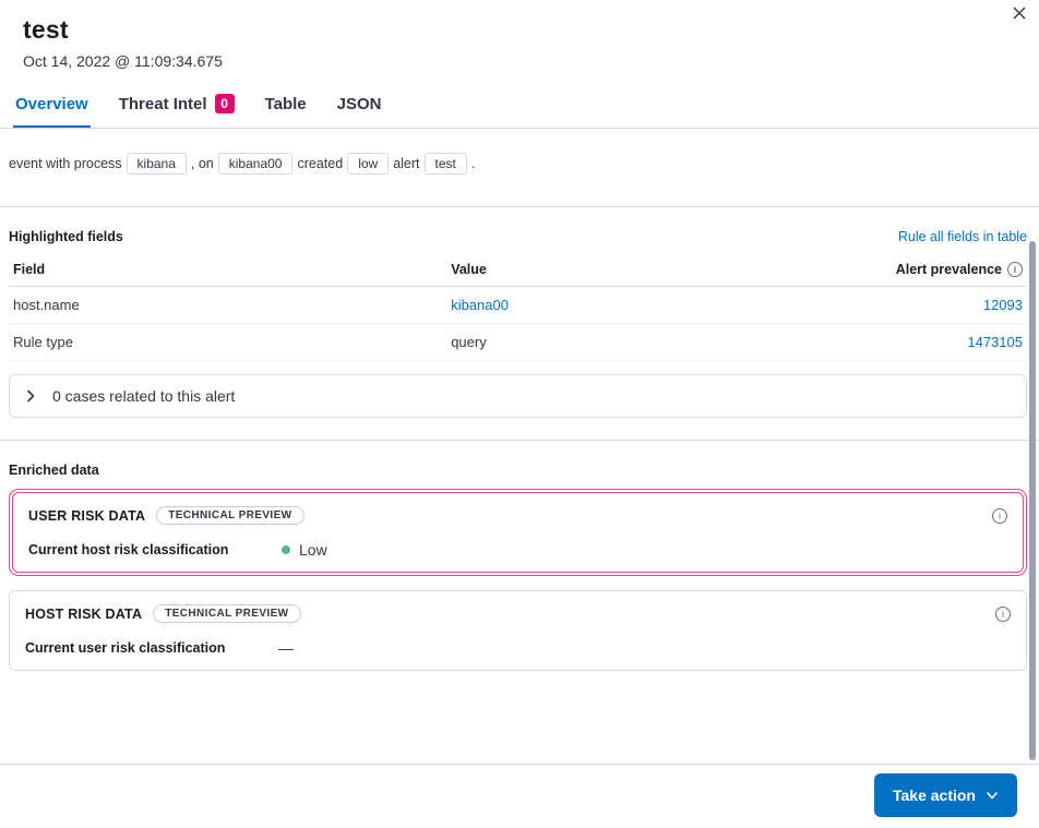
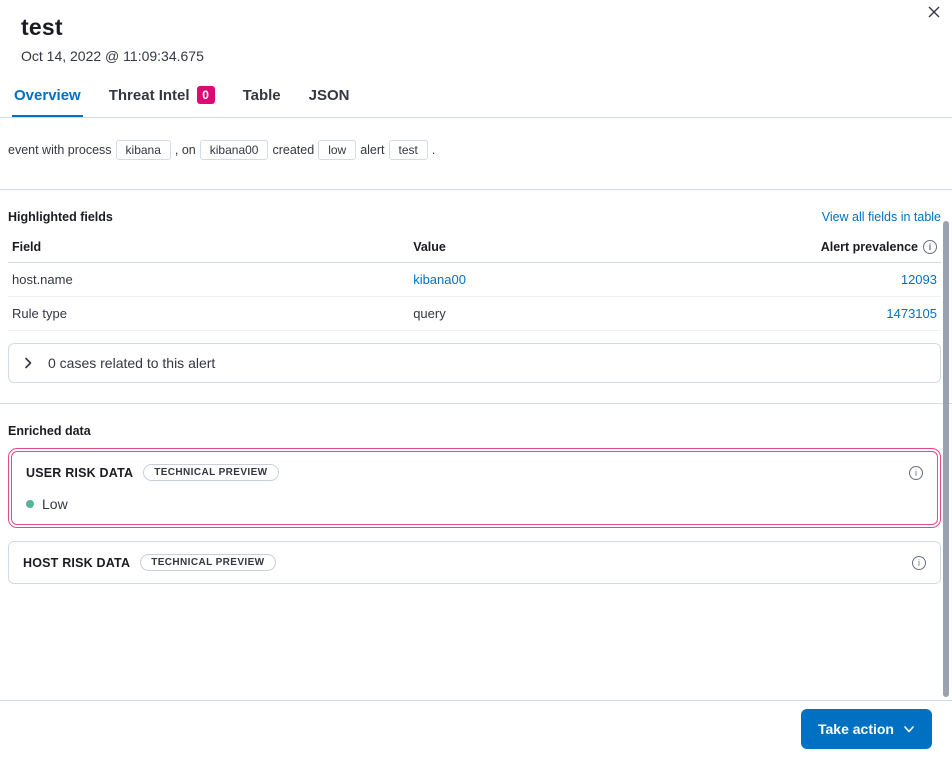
  test
  Oct 14, 2022 @ 11:09:34.675
  Overview
  Threat Intel
  0
  Table
  JSON
  event with process
  kibana
  , on
  kibana00
  created
  low
  alert
  test
  .
  Highlighted fields
- Rule all fields in table
+ View all fields in table
  Field	Value	Alert prevalence
  host.name	kibana00	12093
  Rule type	query	1473105
  0 cases related to this alert
  Enriched data
  USER RISK DATA
  TECHNICAL PREVIEW
- Current host risk classification
  Low
  HOST RISK DATA
  TECHNICAL PREVIEW
- Current user risk classification
- —
  Take action
